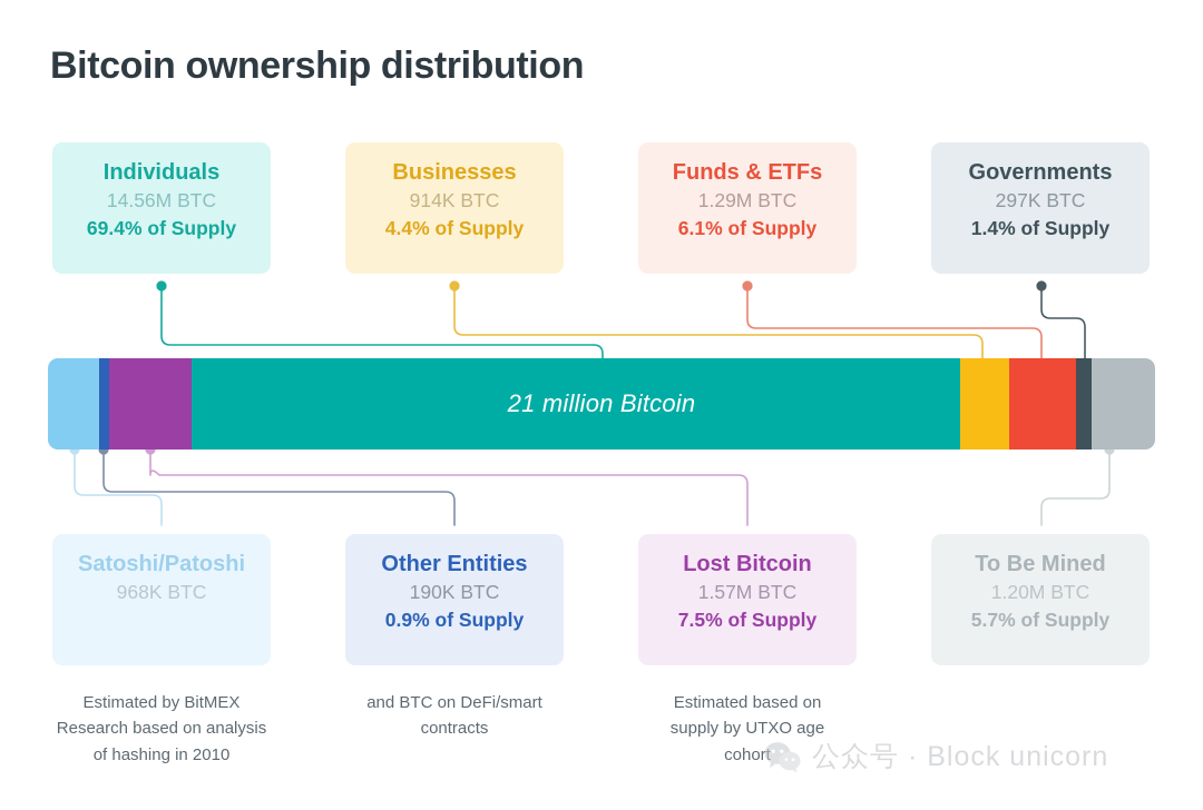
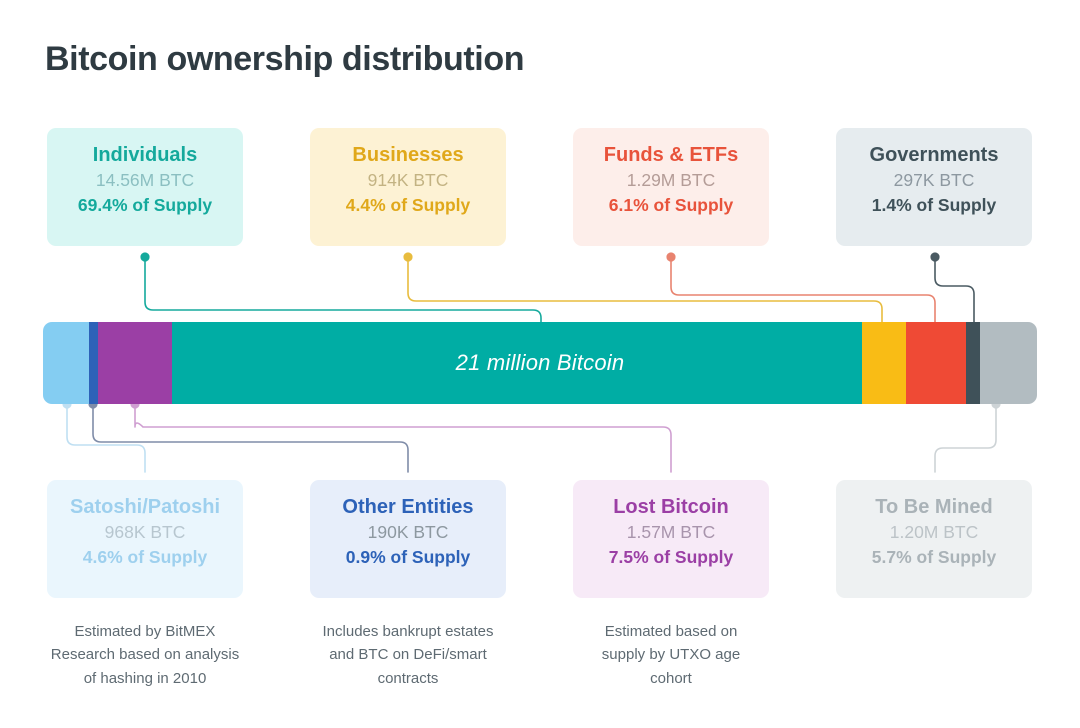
  Bitcoin ownership distribution
  Individuals
  14.56M BTC
  69.4% of Supply
  Businesses
  914K BTC
  4.4% of Supply
  Funds & ETFs
  1.29M BTC
  6.1% of Supply
  Governments
  297K BTC
  1.4% of Supply
  21 million Bitcoin
  Satoshi/Patoshi
  968K BTC
+ 4.6% of Supply
  Other Entities
  190K BTC
  0.9% of Supply
  Lost Bitcoin
  1.57M BTC
  7.5% of Supply
  To Be Mined
  1.20M BTC
  5.7% of Supply
  Estimated by BitMEX
  Research based on analysis
  of hashing in 2010
+ Includes bankrupt estates
  and BTC on DeFi/smart
  contracts
  Estimated based on
  supply by UTXO age
  cohort
- 公众号 · Block unicorn
